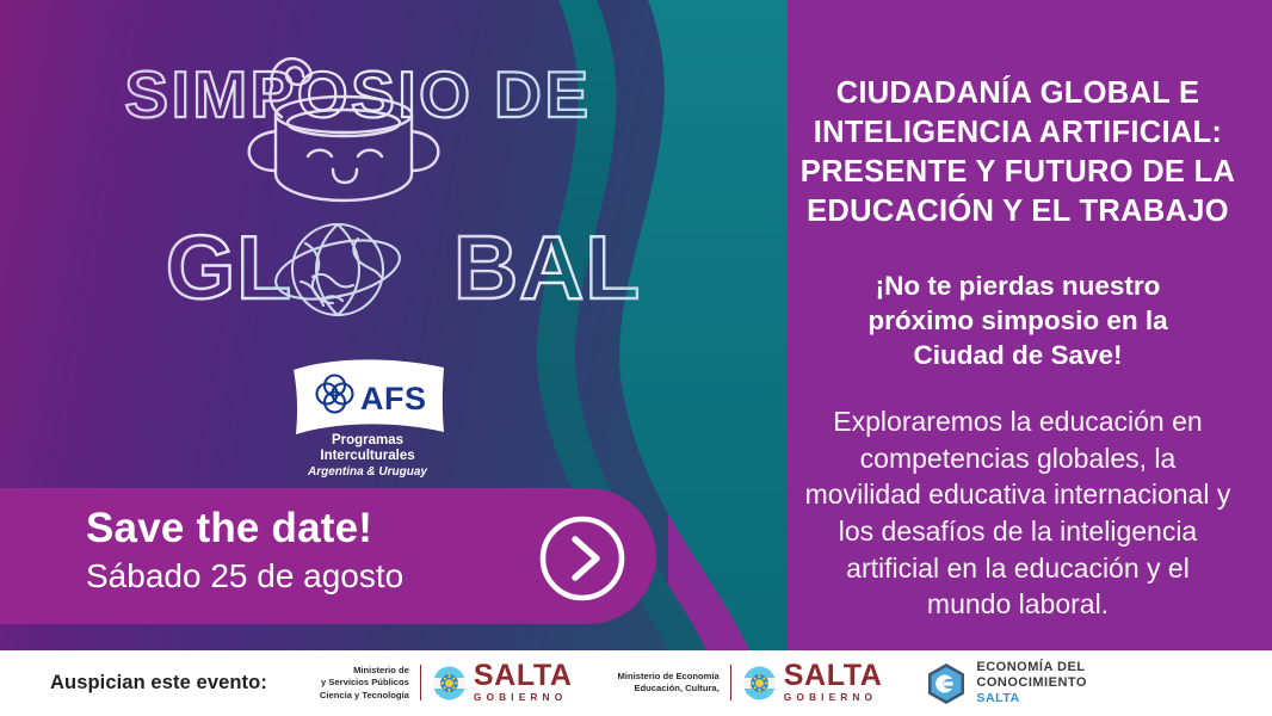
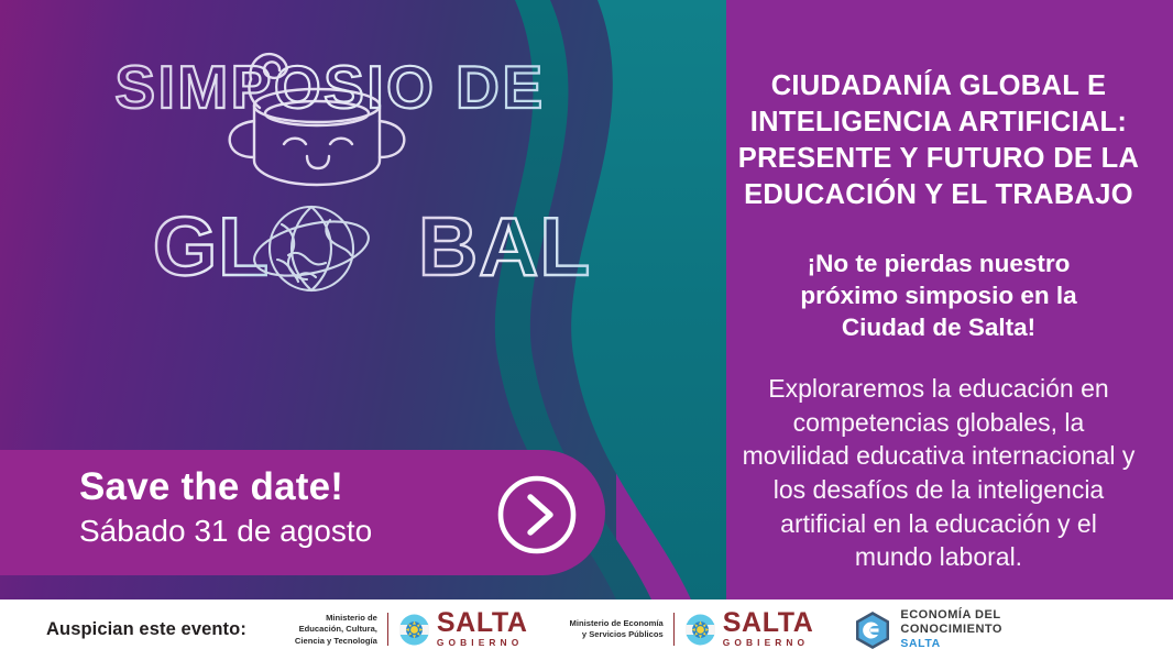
  SIMPOSIO DE
  GL
  BAL
- AFS
- Programas
- Interculturales
- Argentina & Uruguay
  Save the date!
- Sábado 25 de agosto
+ Sábado 31 de agosto
  CIUDADANÍA GLOBAL E INTELIGENCIA ARTIFICIAL: PRESENTE Y FUTURO DE LA EDUCACIÓN Y EL TRABAJO
- ¡No te pierdas nuestro próximo simposio en la Ciudad de Save!
+ ¡No te pierdas nuestro próximo simposio en la Ciudad de Salta!
  Exploraremos la educación en competencias globales, la movilidad educativa internacional y los desafíos de la inteligencia artificial en la educación y el mundo laboral.
  Auspician este evento:
  Ministerio de
- y Servicios Públicos
+ Educación, Cultura,
  Ciencia y Tecnología
  SALTA
  GOBIERNO
  Ministerio de Economía
- Educación, Cultura,
+ y Servicios Públicos
  SALTA
  GOBIERNO
  ECONOMÍA DEL
  CONOCIMIENTO
  SALTA
